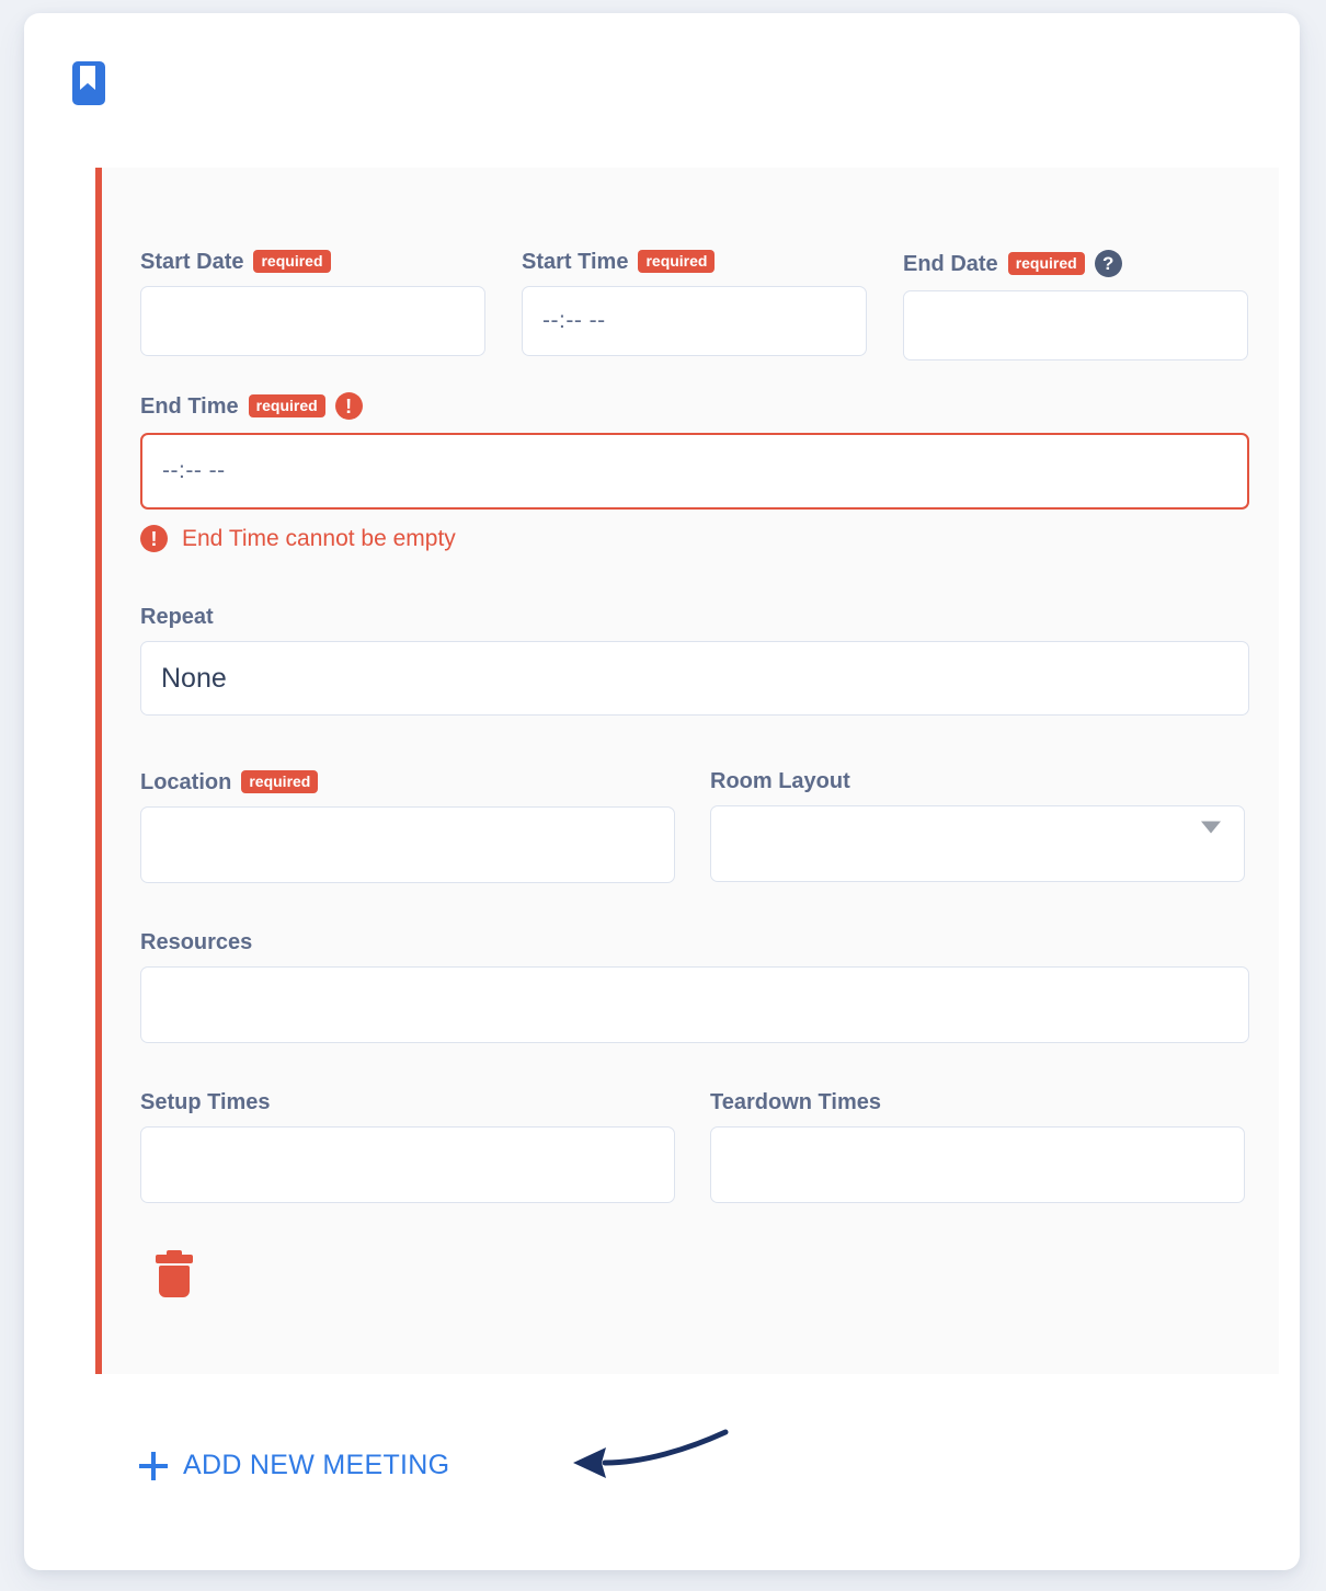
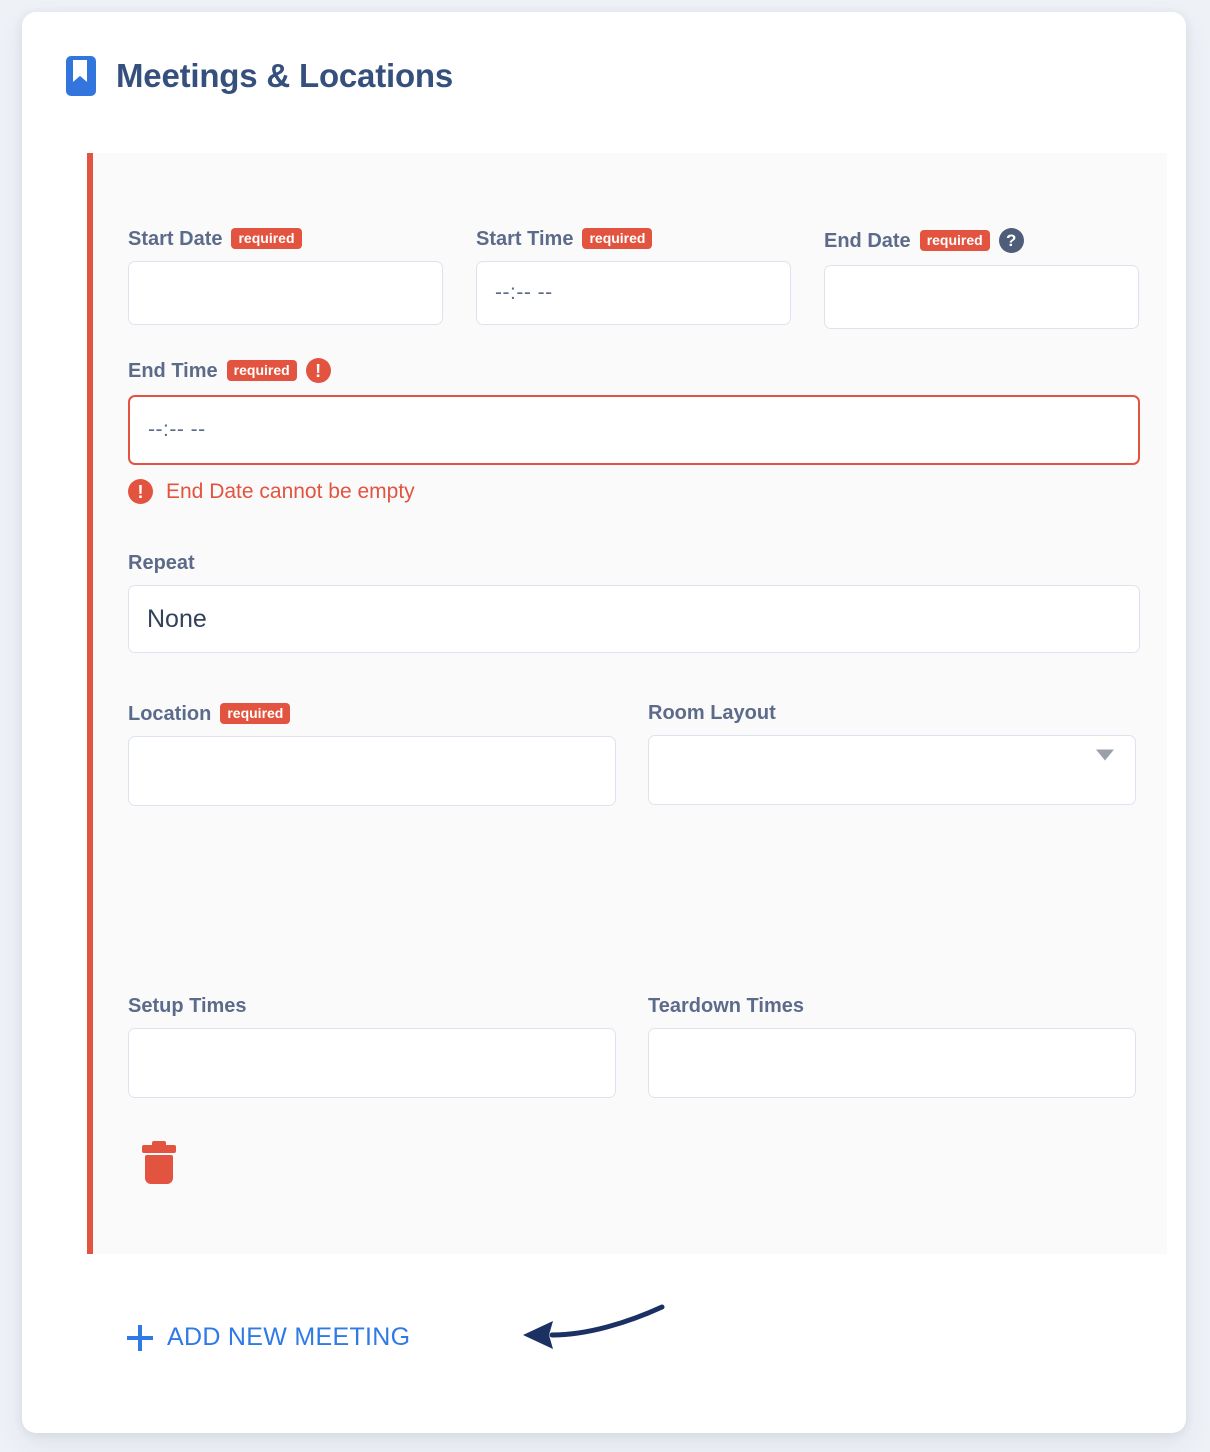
+ Meetings & Locations
  Start Date
  required
  Start Time
  required
  --:-- --
  End Date
  required
  ?
  End Time
  required
  !
  --:-- --
  !
- End Time cannot be empty
+ End Date cannot be empty
  Repeat
  None
  Location
  required
  Room Layout
- Resources
  Setup Times
  Teardown Times
  ADD NEW MEETING
